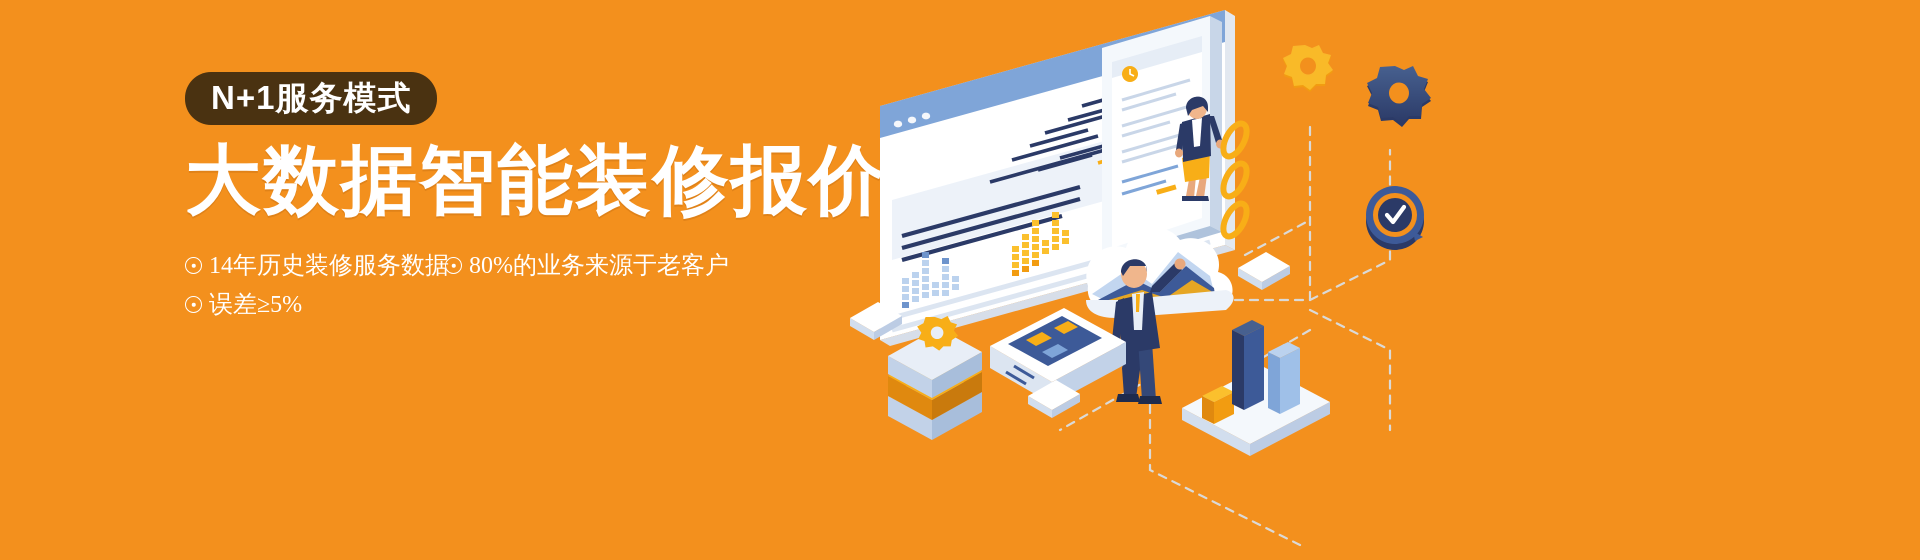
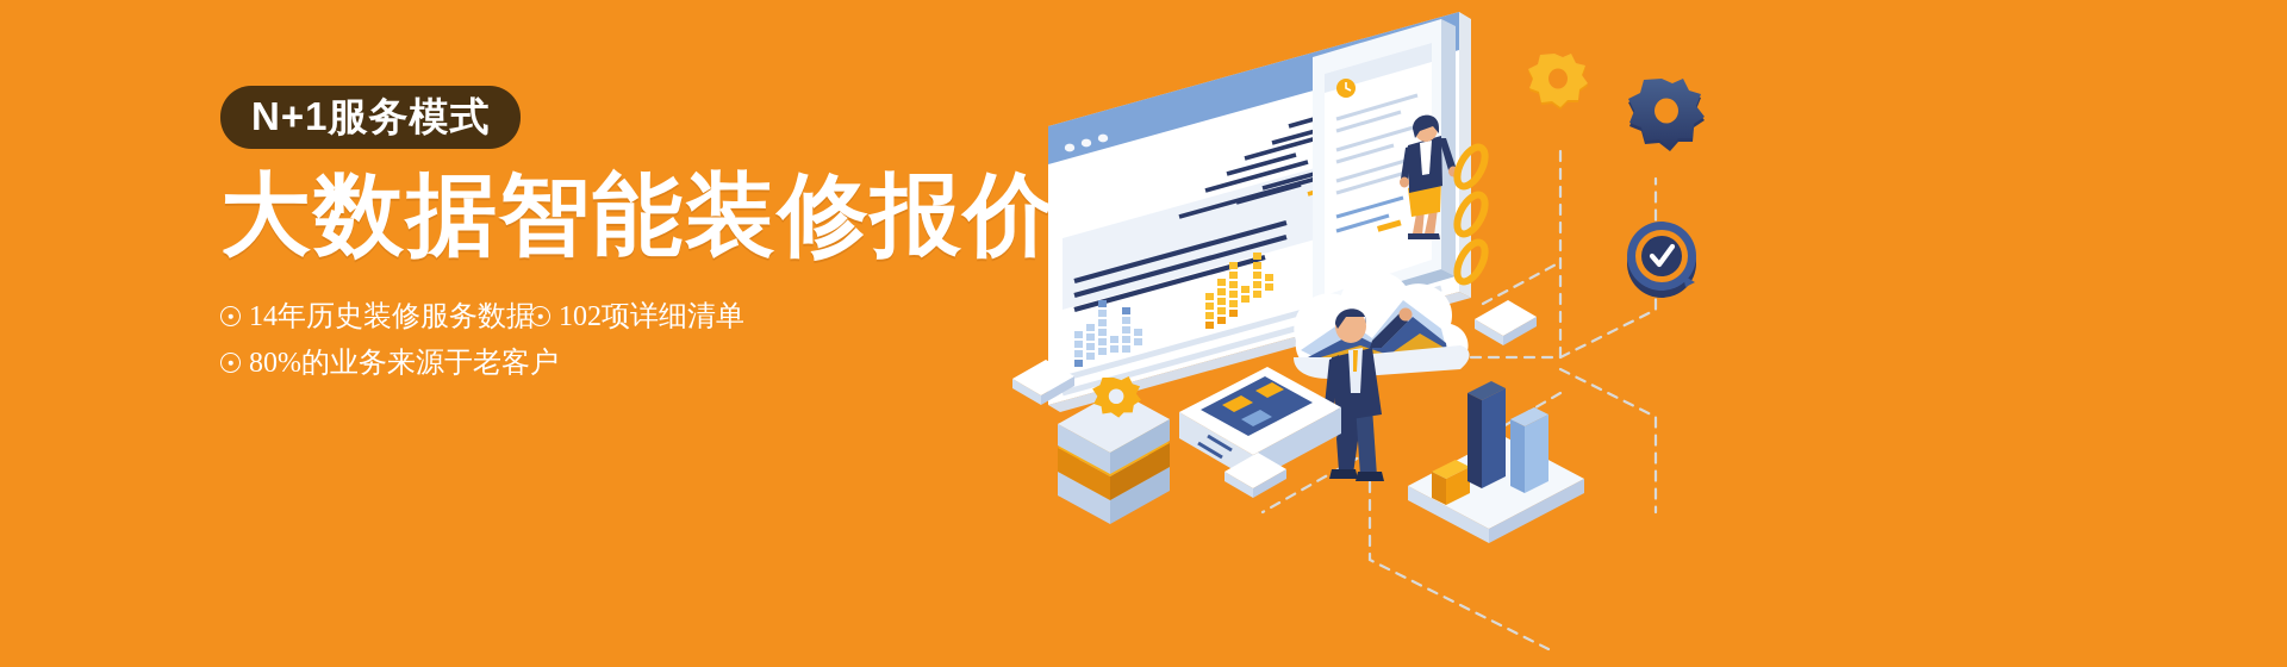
  N+1服务模式
  大数据智能装修报价
  14年历史装修服务数据
+ 102项详细清单
  80%的业务来源于老客户
- 误差≥5%
